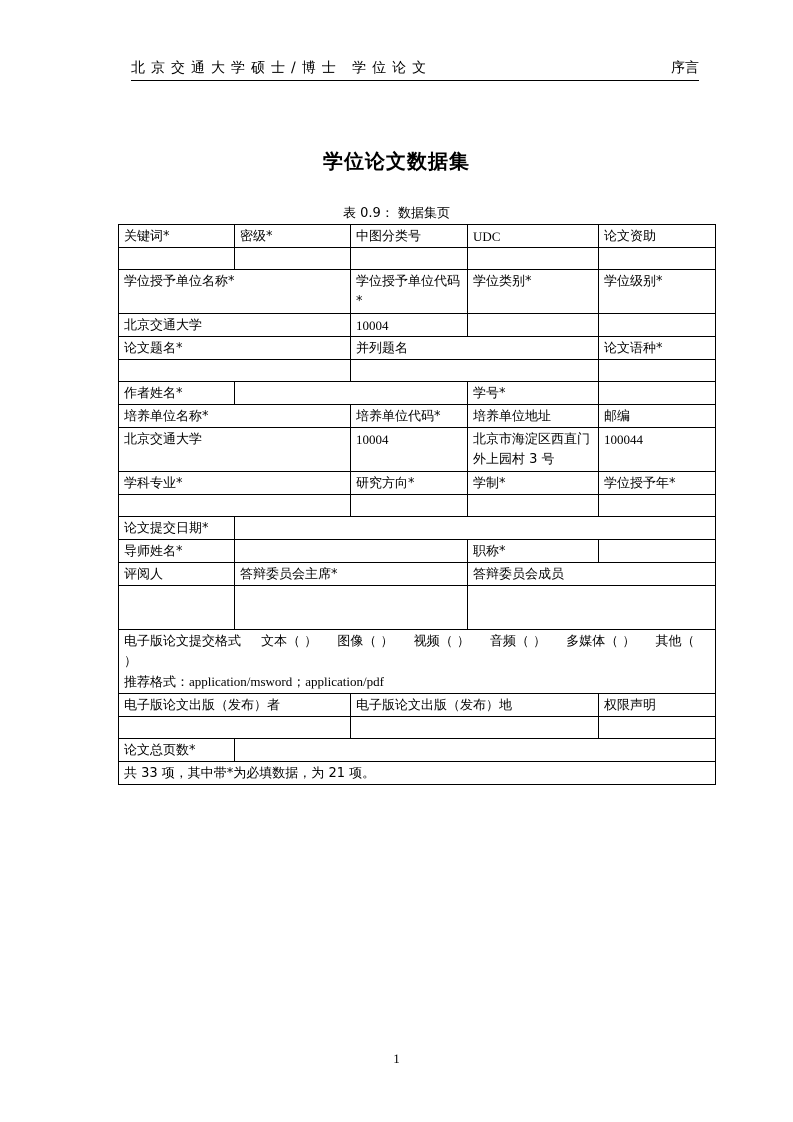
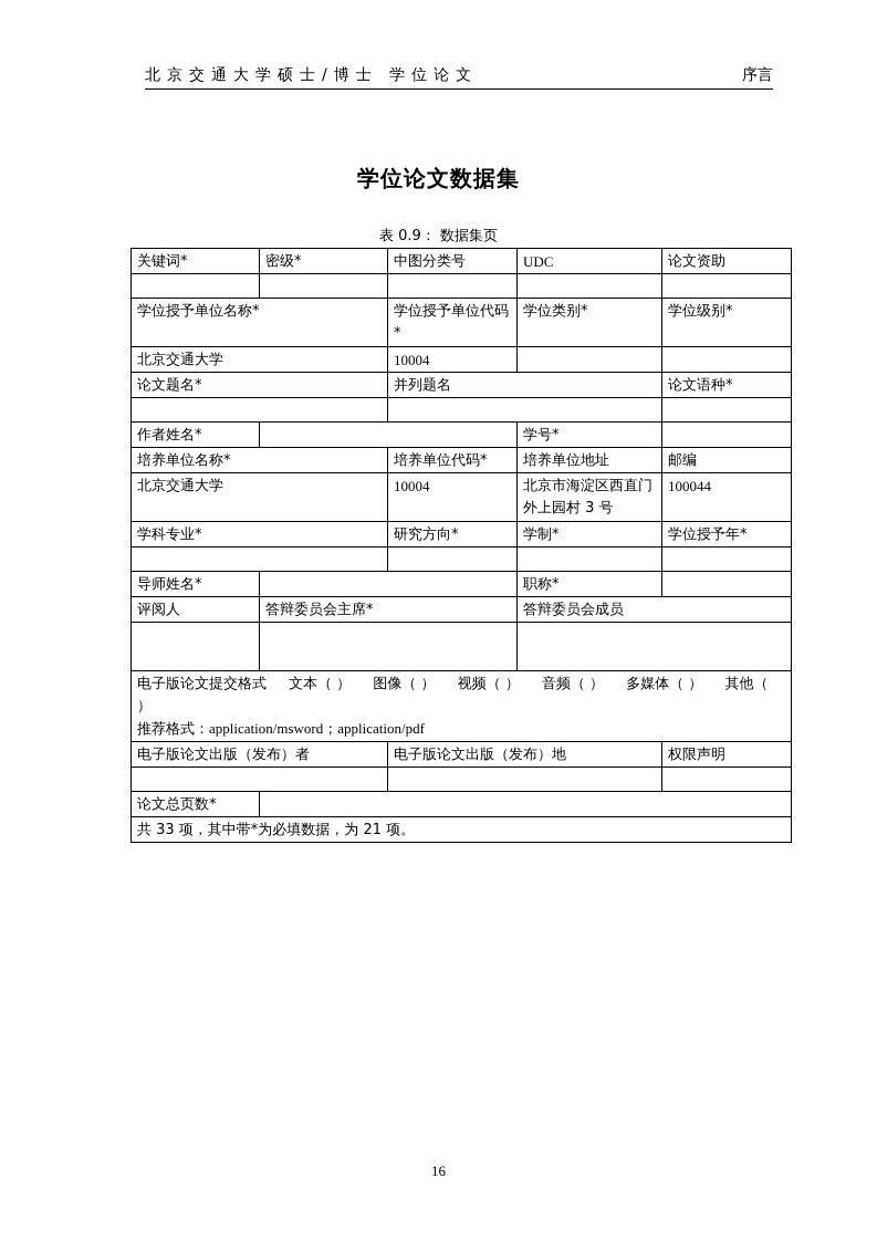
  北京交通大学硕士/博士 学位论文
  序言
  学位论文数据集
  表 0.9： 数据集页
  关键词*	密级*	中图分类号	UDC	论文资助
  学位授予单位名称*	学位授予单位代码*	学位类别*	学位级别*
  北京交通大学	10004
  论文题名*	并列题名	论文语种*
  作者姓名*		学号*
  培养单位名称*	培养单位代码*	培养单位地址	邮编
  北京交通大学	10004	北京市海淀区西直门外上园村 3 号	100044
  学科专业*	研究方向*	学制*	学位授予年*
- 论文提交日期*
  导师姓名*		职称*
  评阅人	答辩委员会主席*	答辩委员会成员
  电子版论文提交格式 文本（ ） 图像（ ） 视频（ ） 音频（ ） 多媒体（ ） 其他（ ） 推荐格式：application/msword；application/pdf
  电子版论文出版（发布）者	电子版论文出版（发布）地	权限声明
  论文总页数*
  共 33 项，其中带*为必填数据，为 21 项。
- 1
+ 16
